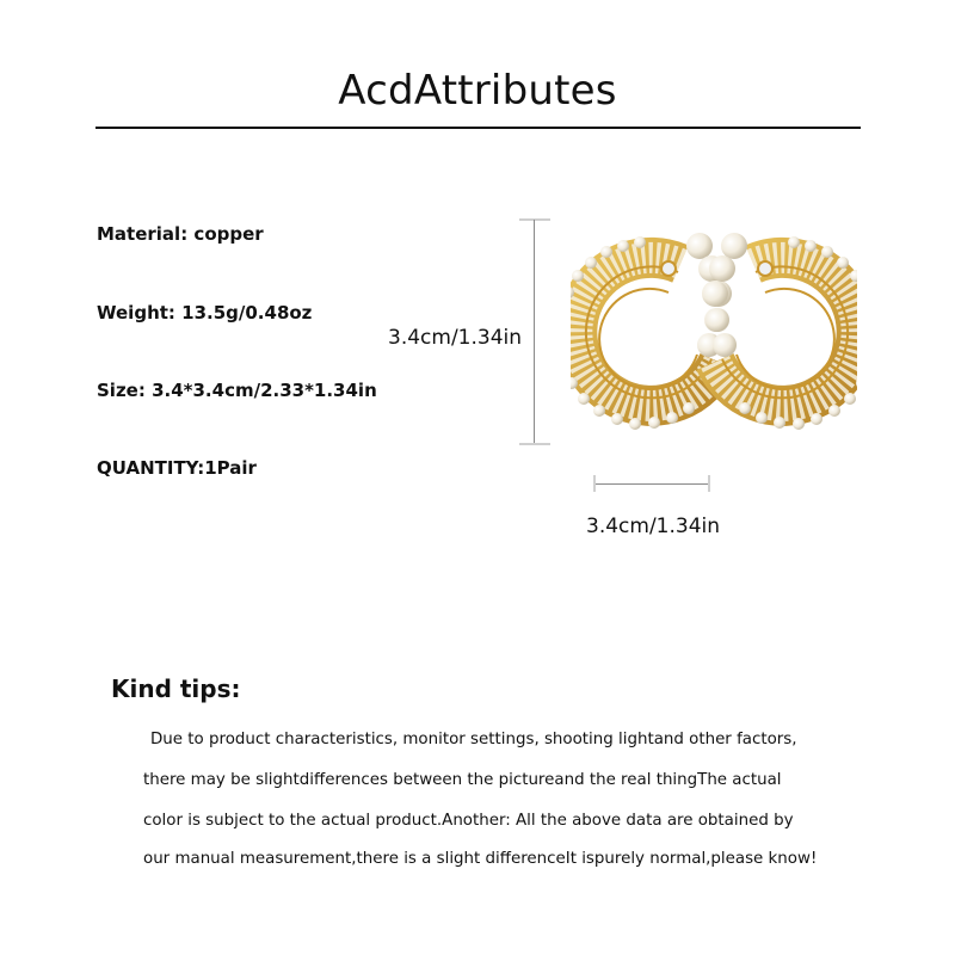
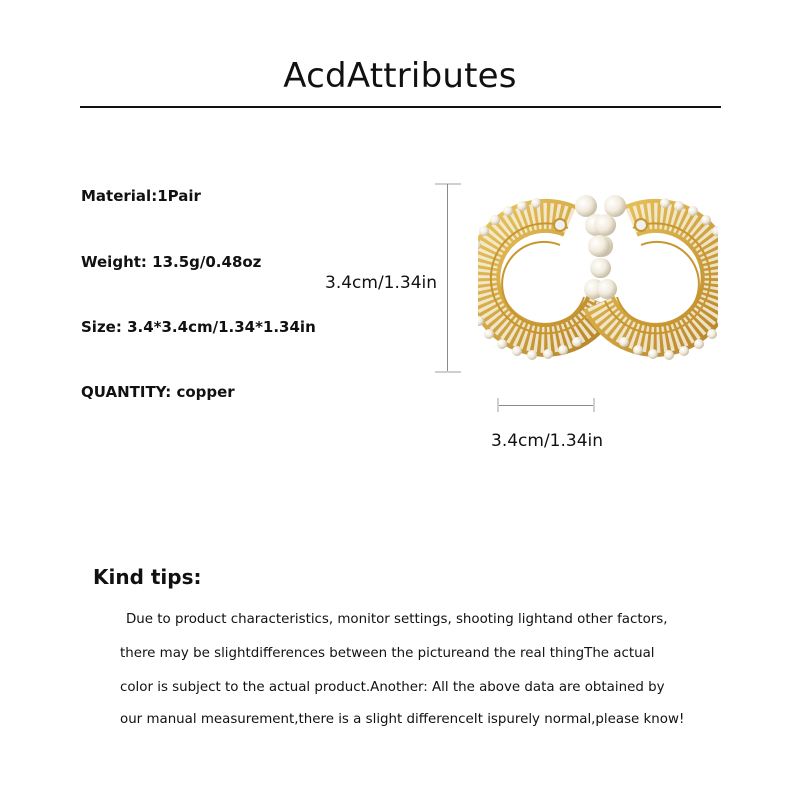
  AcdAttributes
- Material: copper
+ Material:1Pair
  Weight: 13.5g/0.48oz
- Size: 3.4*3.4cm/2.33*1.34in
+ Size: 3.4*3.4cm/1.34*1.34in
- QUANTITY:1Pair
+ QUANTITY: copper
  3.4cm/1.34in
  3.4cm/1.34in
  Kind tips:
  Due to product characteristics, monitor settings, shooting lightand other factors,
  there may be slightdifferences between the pictureand the real thingThe actual
  color is subject to the actual product.Another: All the above data are obtained by
  our manual measurement,there is a slight differenceIt ispurely normal,please know!
